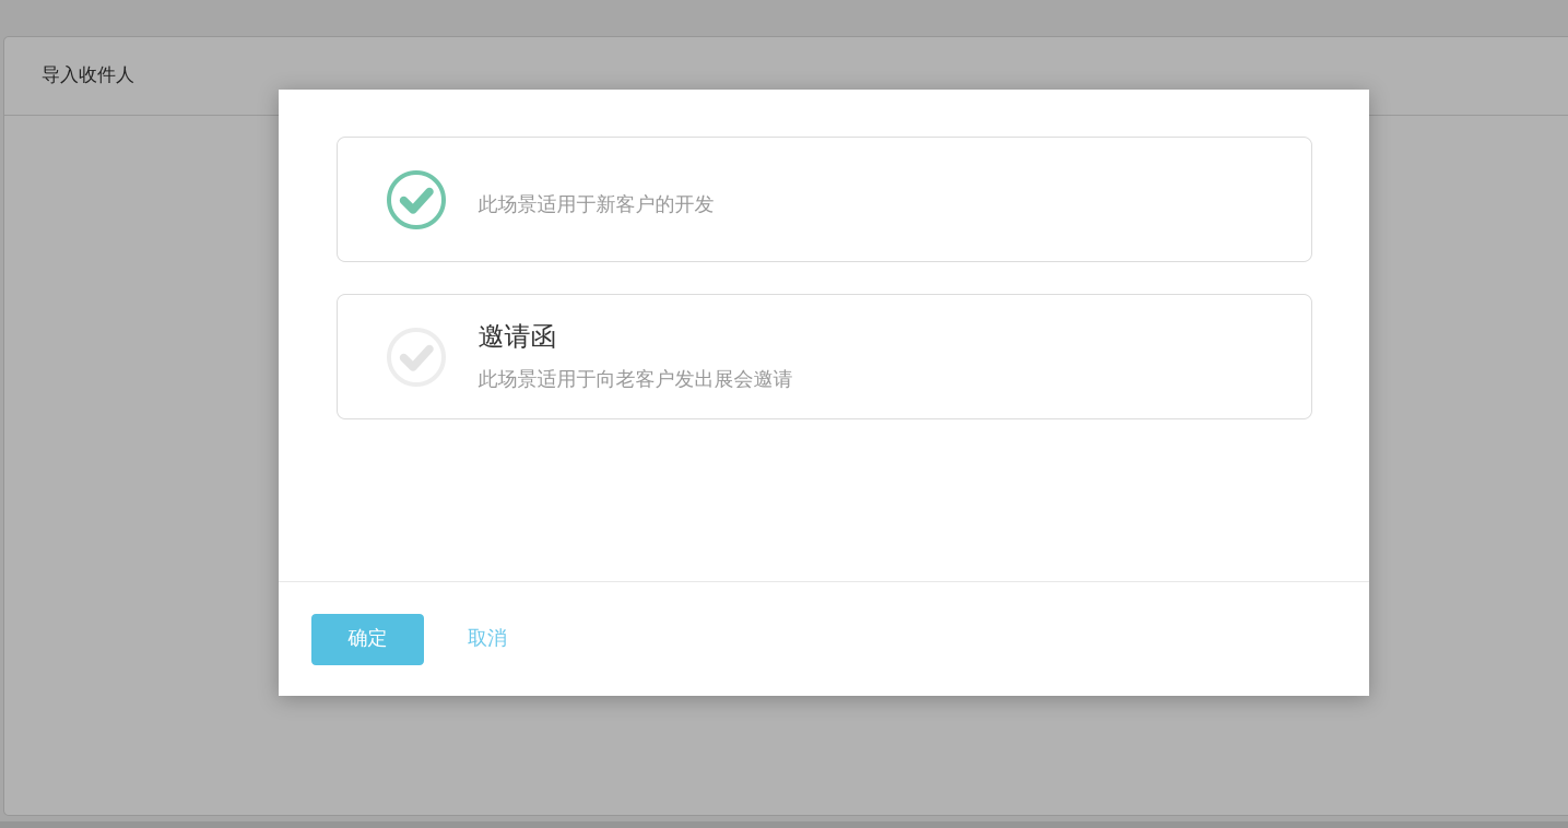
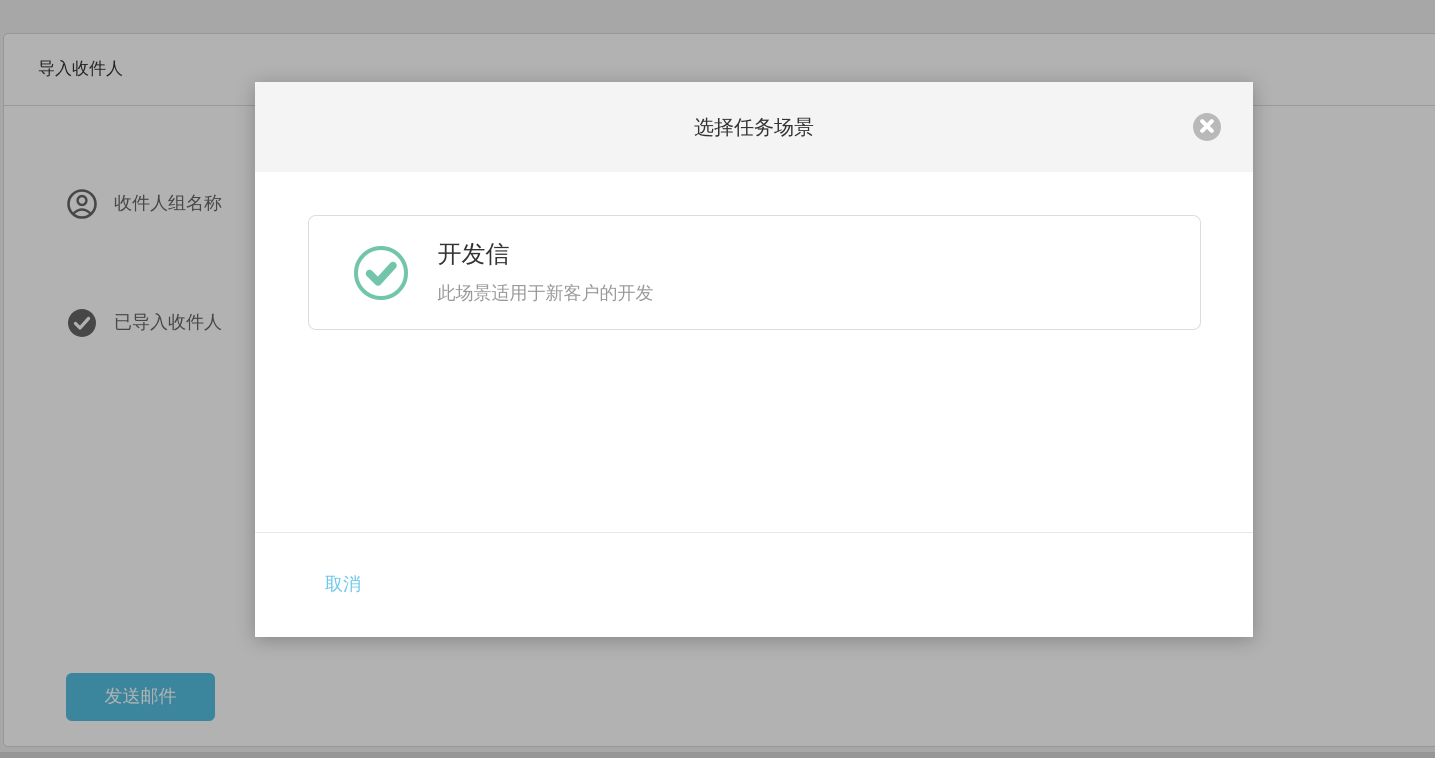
  导入收件人
+ 收件人组名称
+ 已导入收件人
+ 发送邮件
+ 选择任务场景
+ 开发信
  此场景适用于新客户的开发
- 邀请函
- 此场景适用于向老客户发出展会邀请
- 确定
  取消
